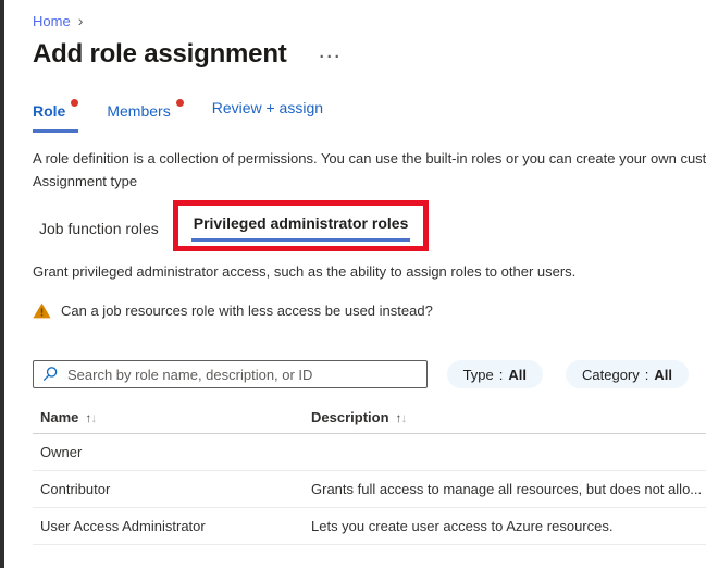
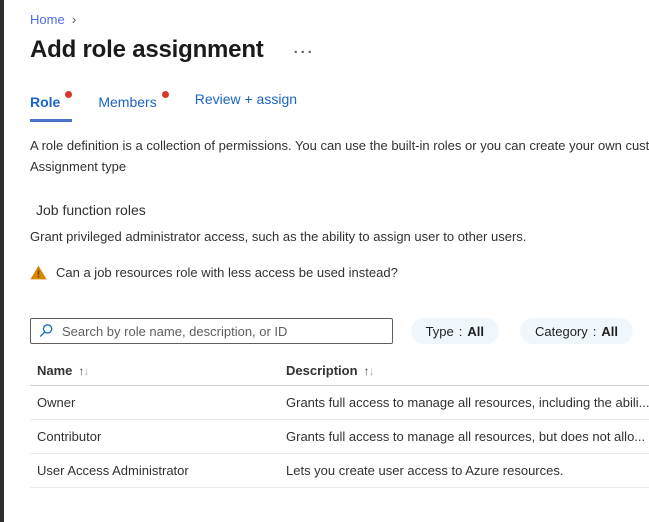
  Home
  ›
  Add role assignment
  ···
  Role
  Members
  Review + assign
  A role definition is a collection of permissions. You can use the built-in roles or you can create your own cust
  Assignment type
  Job function roles
- Privileged administrator roles
- Grant privileged administrator access, such as the ability to assign roles to other users.
+ Grant privileged administrator access, such as the ability to assign user to other users.
  Can a job resources role with less access be used instead?
  Search by role name, description, or ID
  Type
  :
  All
  Category
  :
  All
  Name ↑↓
  Description ↑↓
  Owner
+ Grants full access to manage all resources, including the abili...
  Contributor
  Grants full access to manage all resources, but does not allo...
  User Access Administrator
  Lets you create user access to Azure resources.
